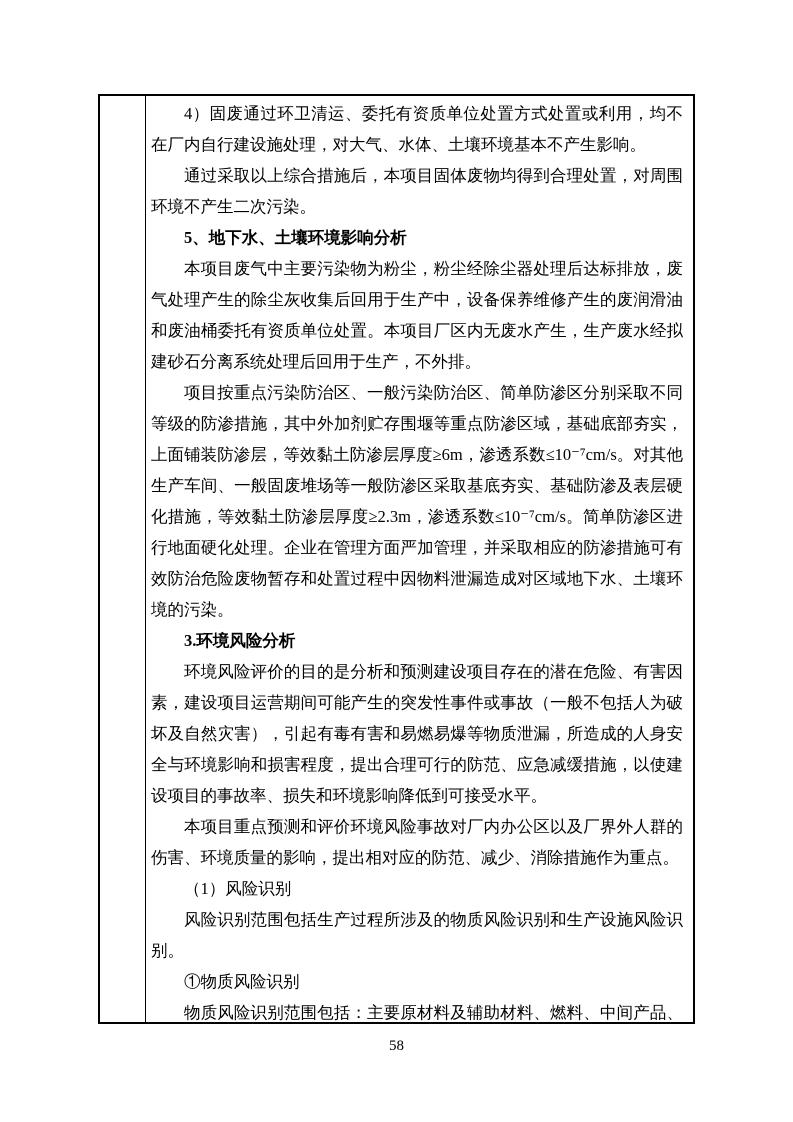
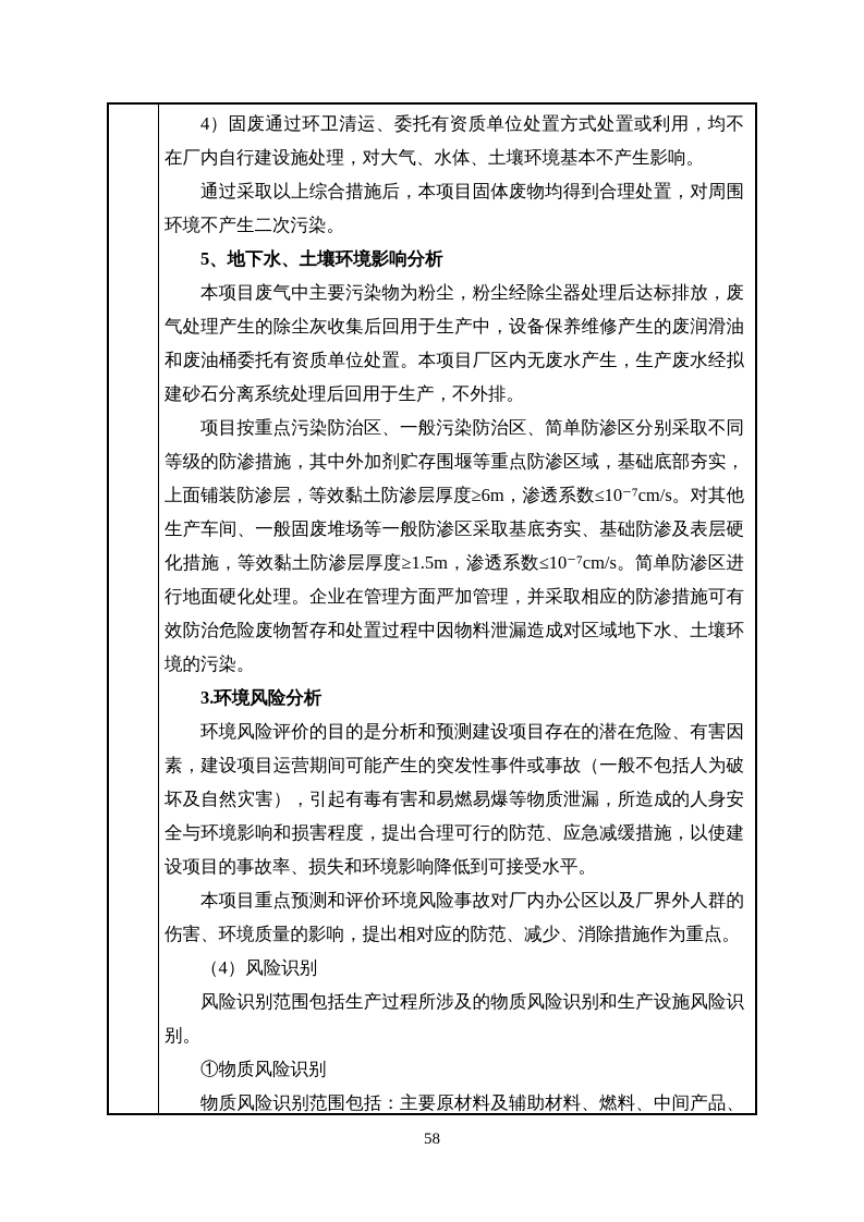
  4）固废通过环卫清运、委托有资质单位处置方式处置或利用，均不在厂内自行建设施处理，对大气、水体、土壤环境基本不产生影响。
  通过采取以上综合措施后，本项目固体废物均得到合理处置，对周围环境不产生二次污染。
  5、地下水、土壤环境影响分析
  本项目废气中主要污染物为粉尘，粉尘经除尘器处理后达标排放，废气处理产生的除尘灰收集后回用于生产中，设备保养维修产生的废润滑油和废油桶委托有资质单位处置。本项目厂区内无废水产生，生产废水经拟建砂石分离系统处理后回用于生产，不外排。
- 项目按重点污染防治区、一般污染防治区、简单防渗区分别采取不同等级的防渗措施，其中外加剂贮存围堰等重点防渗区域，基础底部夯实，上面铺装防渗层，等效黏土防渗层厚度≥6m，渗透系数≤10⁻⁷cm/s。对其他生产车间、一般固废堆场等一般防渗区采取基底夯实、基础防渗及表层硬化措施，等效黏土防渗层厚度≥2.3m，渗透系数≤10⁻⁷cm/s。简单防渗区进行地面硬化处理。企业在管理方面严加管理，并采取相应的防渗措施可有效防治危险废物暂存和处置过程中因物料泄漏造成对区域地下水、土壤环境的污染。
+ 项目按重点污染防治区、一般污染防治区、简单防渗区分别采取不同等级的防渗措施，其中外加剂贮存围堰等重点防渗区域，基础底部夯实，上面铺装防渗层，等效黏土防渗层厚度≥6m，渗透系数≤10⁻⁷cm/s。对其他生产车间、一般固废堆场等一般防渗区采取基底夯实、基础防渗及表层硬化措施，等效黏土防渗层厚度≥1.5m，渗透系数≤10⁻⁷cm/s。简单防渗区进行地面硬化处理。企业在管理方面严加管理，并采取相应的防渗措施可有效防治危险废物暂存和处置过程中因物料泄漏造成对区域地下水、土壤环境的污染。
  3.环境风险分析
  环境风险评价的目的是分析和预测建设项目存在的潜在危险、有害因素，建设项目运营期间可能产生的突发性事件或事故（一般不包括人为破坏及自然灾害），引起有毒有害和易燃易爆等物质泄漏，所造成的人身安全与环境影响和损害程度，提出合理可行的防范、应急减缓措施，以使建设项目的事故率、损失和环境影响降低到可接受水平。
  本项目重点预测和评价环境风险事故对厂内办公区以及厂界外人群的伤害、环境质量的影响，提出相对应的防范、减少、消除措施作为重点。
- （1）风险识别
+ （4）风险识别
  风险识别范围包括生产过程所涉及的物质风险识别和生产设施风险识别。
  ①物质风险识别
  58
